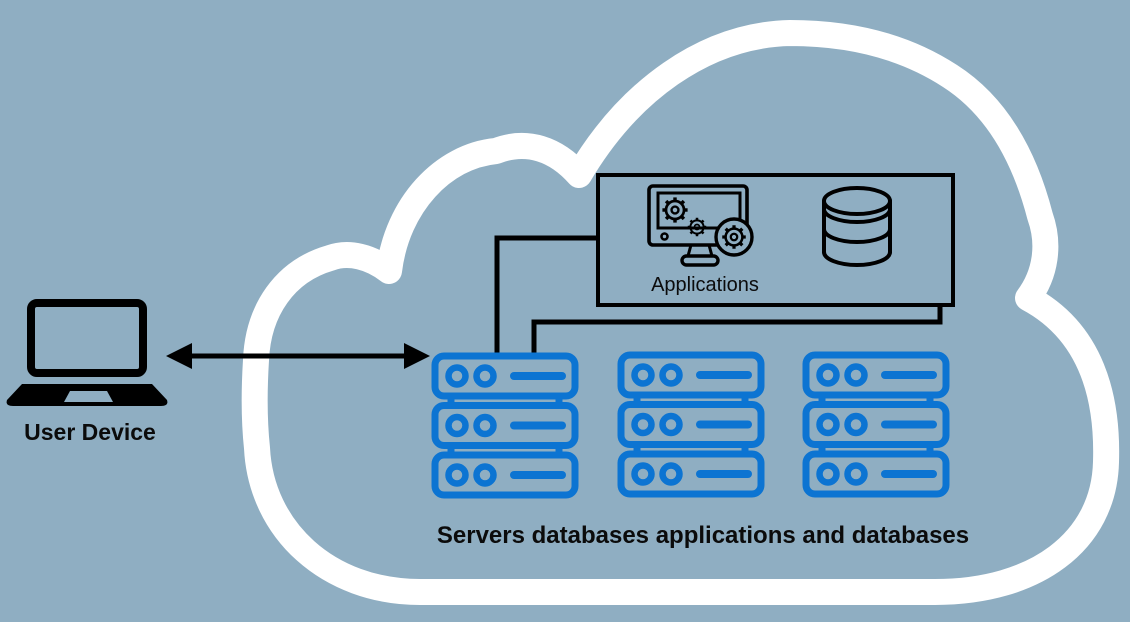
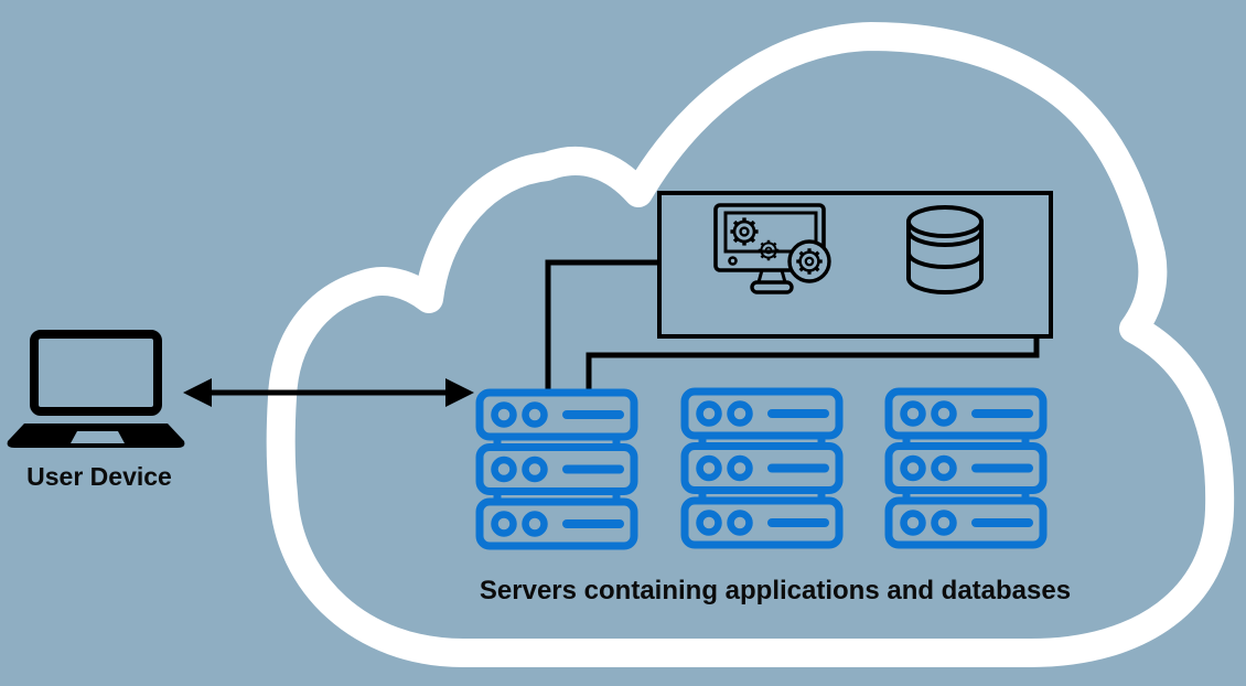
  User Device
- Applications
- Servers databases applications and databases
+ Servers containing applications and databases
